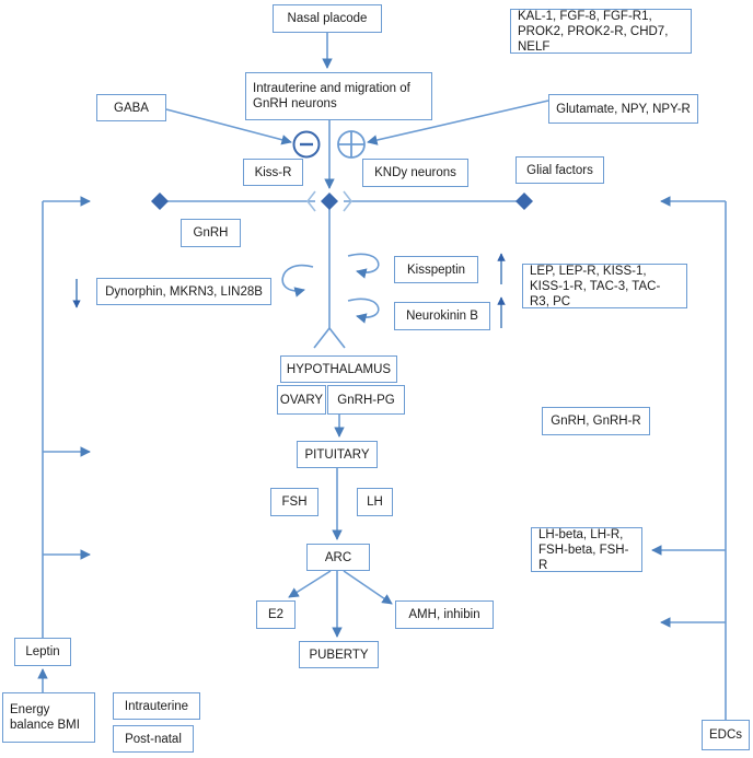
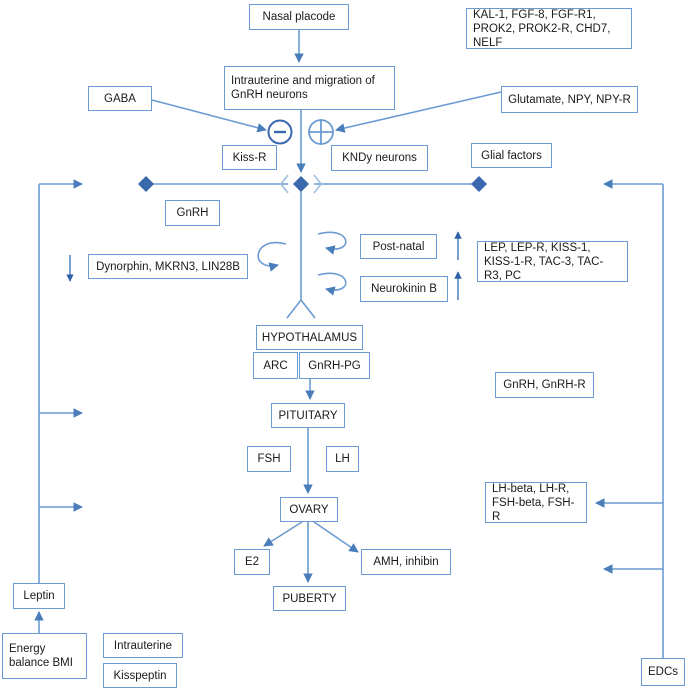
  Nasal placode
  KAL-1, FGF-8, FGF-R1, PROK2, PROK2-R, CHD7, NELF
  Intrauterine and migration of GnRH neurons
  GABA
  Glutamate, NPY, NPY-R
  Kiss-R
  KNDy neurons
  Glial factors
  GnRH
- Kisspeptin
+ Post-natal
  LEP, LEP-R, KISS-1, KISS-1-R, TAC-3, TAC-R3, PC
  Dynorphin, MKRN3, LIN28B
  Neurokinin B
  HYPOTHALAMUS
- OVARY
+ ARC
  GnRH-PG
  GnRH, GnRH-R
  PITUITARY
  FSH
  LH
  LH-beta, LH-R, FSH-beta, FSH-R
- ARC
+ OVARY
  E2
  AMH, inhibin
  PUBERTY
  Leptin
  Energy balance BMI
  Intrauterine
- Post-natal
+ Kisspeptin
  EDCs
